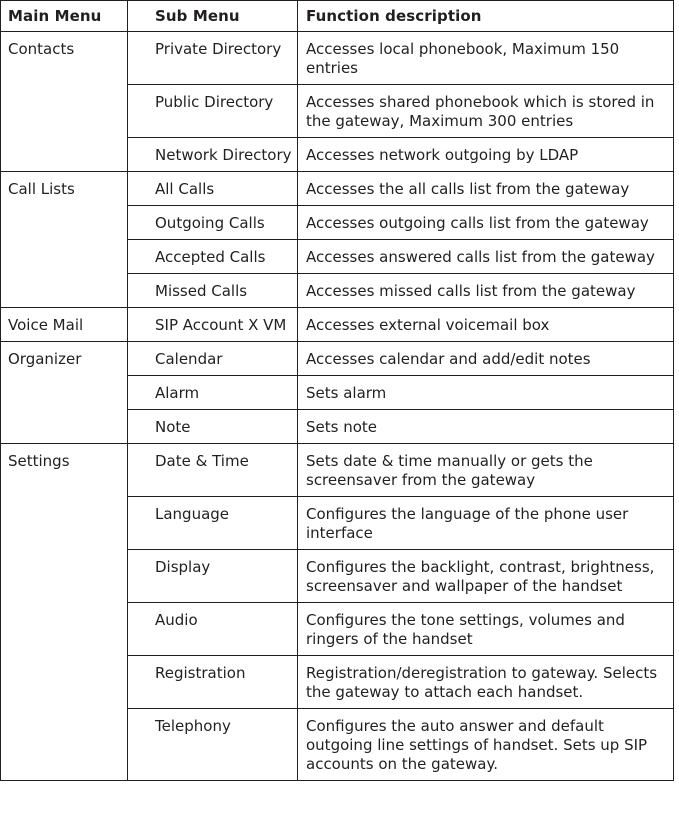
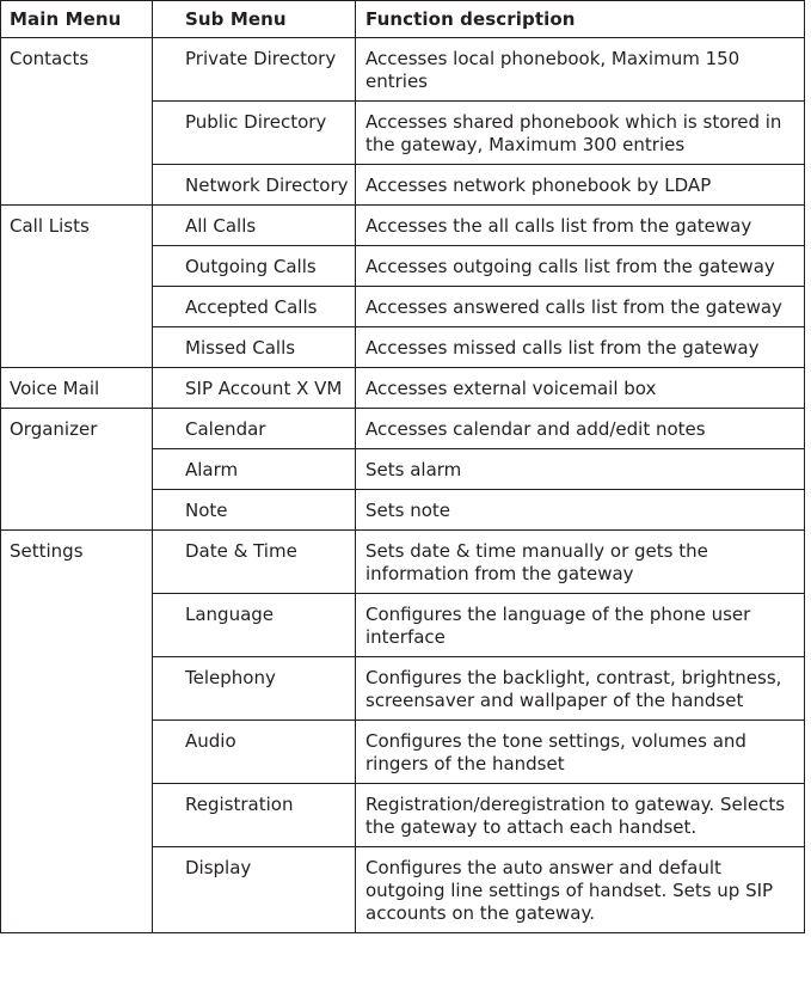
  Main Menu	Sub Menu	Function description
  Contacts	Private Directory	Accesses local phonebook, Maximum 150 entries
  Public Directory	Accesses shared phonebook which is stored in the gateway, Maximum 300 entries
- Network Directory	Accesses network outgoing by LDAP
+ Network Directory	Accesses network phonebook by LDAP
  Call Lists	All Calls	Accesses the all calls list from the gateway
  Outgoing Calls	Accesses outgoing calls list from the gateway
  Accepted Calls	Accesses answered calls list from the gateway
  Missed Calls	Accesses missed calls list from the gateway
  Voice Mail	SIP Account X VM	Accesses external voicemail box
  Organizer	Calendar	Accesses calendar and add/edit notes
  Alarm	Sets alarm
  Note	Sets note
- Settings	Date & Time	Sets date & time manually or gets the screensaver from the gateway
+ Settings	Date & Time	Sets date & time manually or gets the information from the gateway
  Language	Configures the language of the phone user interface
- Display	Configures the backlight, contrast, brightness, screensaver and wallpaper of the handset
+ Telephony	Configures the backlight, contrast, brightness, screensaver and wallpaper of the handset
  Audio	Configures the tone settings, volumes and ringers of the handset
  Registration	Registration/deregistration to gateway. Selects the gateway to attach each handset.
- Telephony	Configures the auto answer and default outgoing line settings of handset. Sets up SIP accounts on the gateway.
+ Display	Configures the auto answer and default outgoing line settings of handset. Sets up SIP accounts on the gateway.
